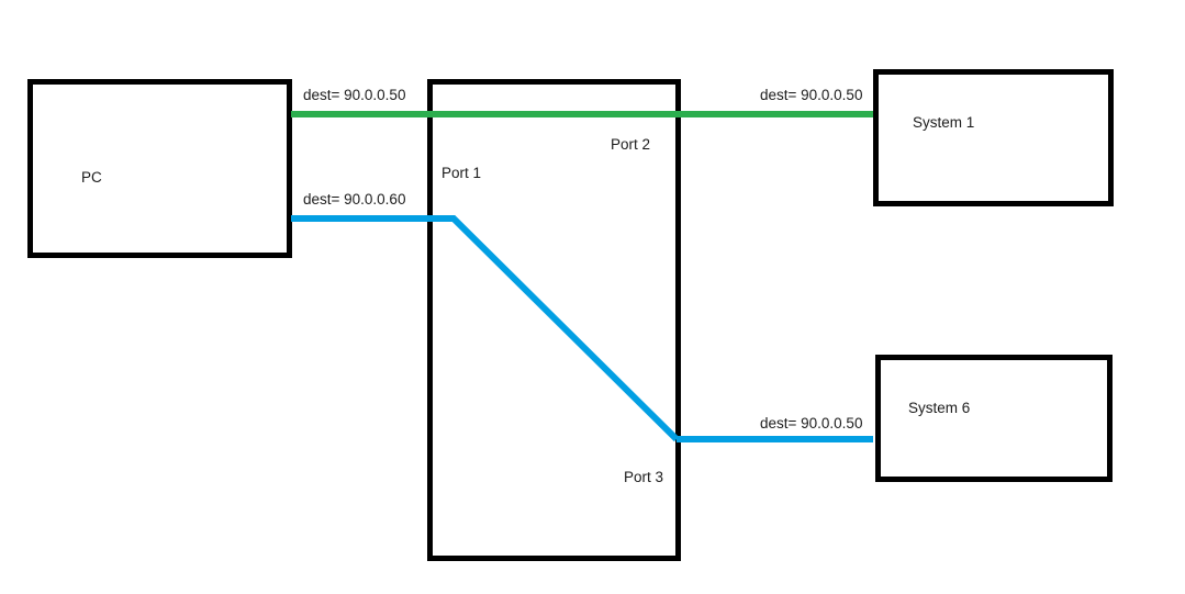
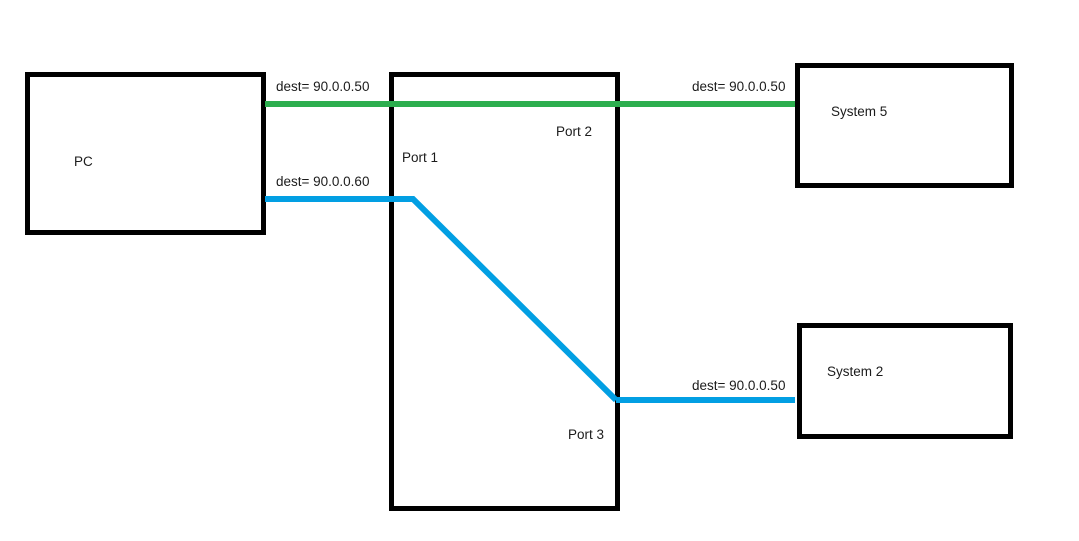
  PC
- System 1
+ System 5
- System 6
+ System 2
  dest= 90.0.0.50
  dest= 90.0.0.50
  dest= 90.0.0.60
  dest= 90.0.0.50
  Port 1
  Port 2
  Port 3
